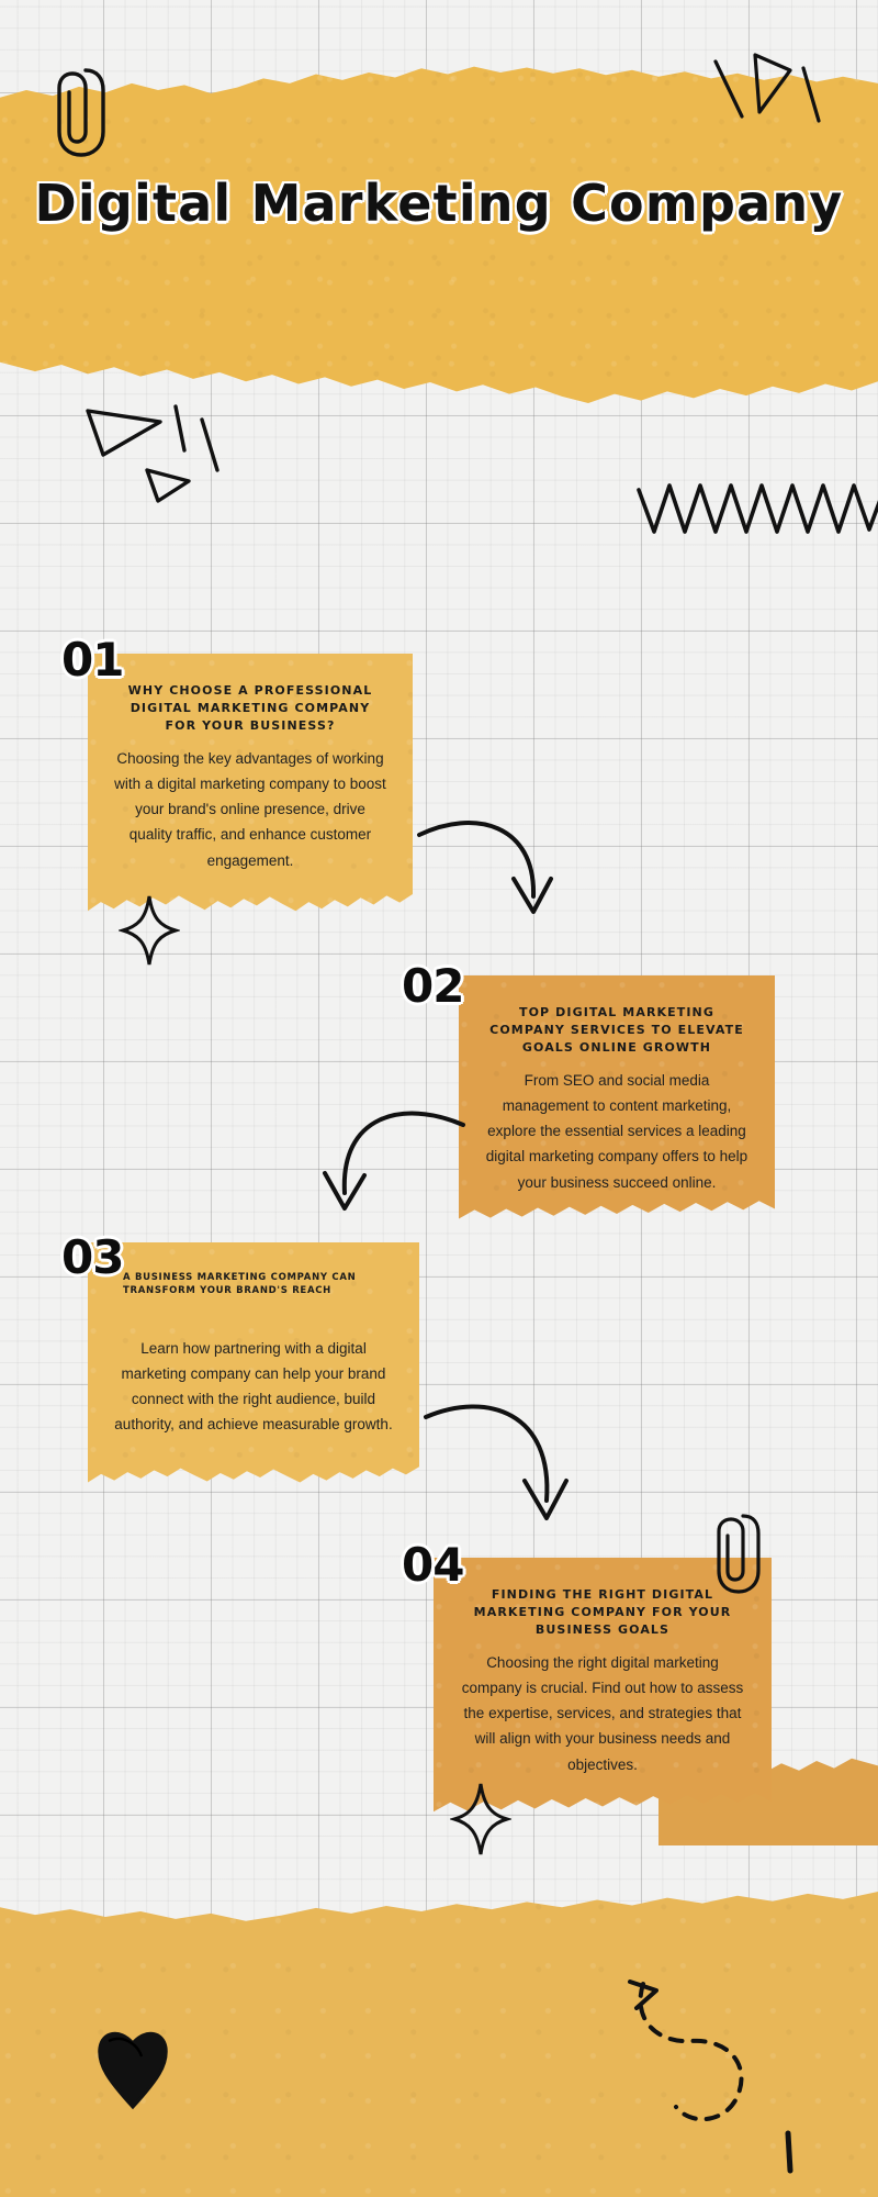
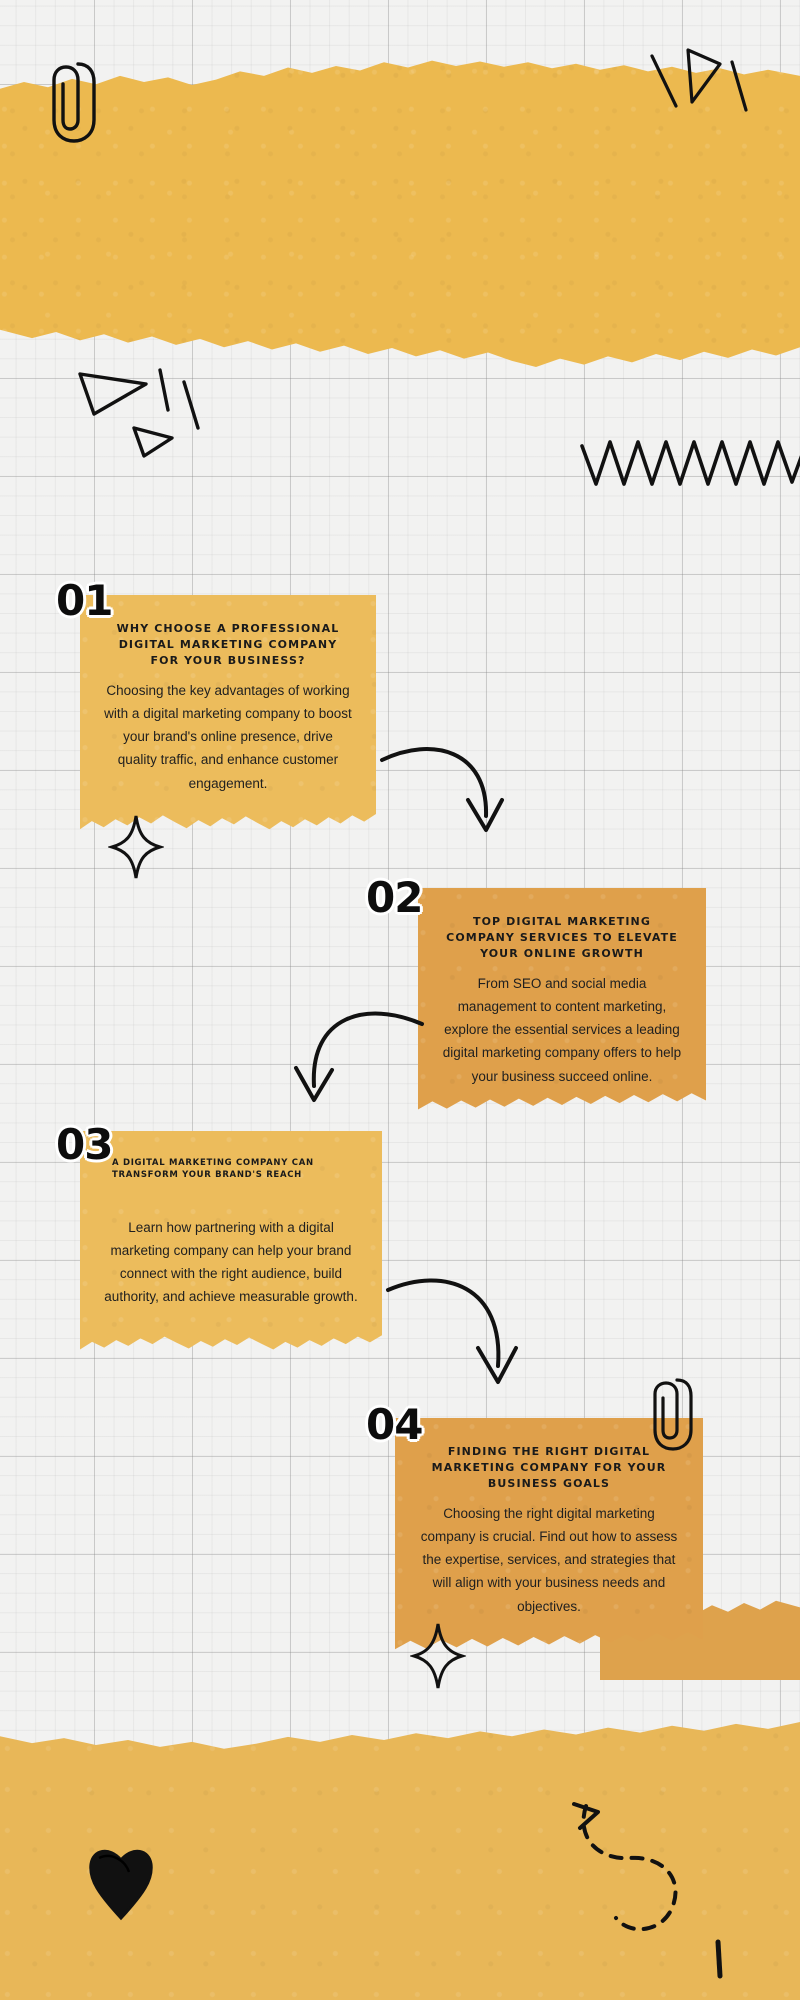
- Digital Marketing Company
  01
  WHY CHOOSE A PROFESSIONAL DIGITAL MARKETING COMPANY FOR YOUR BUSINESS?
  Choosing the key advantages of working with a digital marketing company to boost your brand's online presence, drive quality traffic, and enhance customer engagement.
  02
- TOP DIGITAL MARKETING COMPANY SERVICES TO ELEVATE GOALS ONLINE GROWTH
+ TOP DIGITAL MARKETING COMPANY SERVICES TO ELEVATE YOUR ONLINE GROWTH
  From SEO and social media management to content marketing, explore the essential services a leading digital marketing company offers to help your business succeed online.
  03
- A BUSINESS MARKETING COMPANY CAN TRANSFORM YOUR BRAND'S REACH
+ A DIGITAL MARKETING COMPANY CAN TRANSFORM YOUR BRAND'S REACH
  Learn how partnering with a digital marketing company can help your brand connect with the right audience, build authority, and achieve measurable growth.
  04
  FINDING THE RIGHT DIGITAL MARKETING COMPANY FOR YOUR BUSINESS GOALS
  Choosing the right digital marketing company is crucial. Find out how to assess the expertise, services, and strategies that will align with your business needs and objectives.
